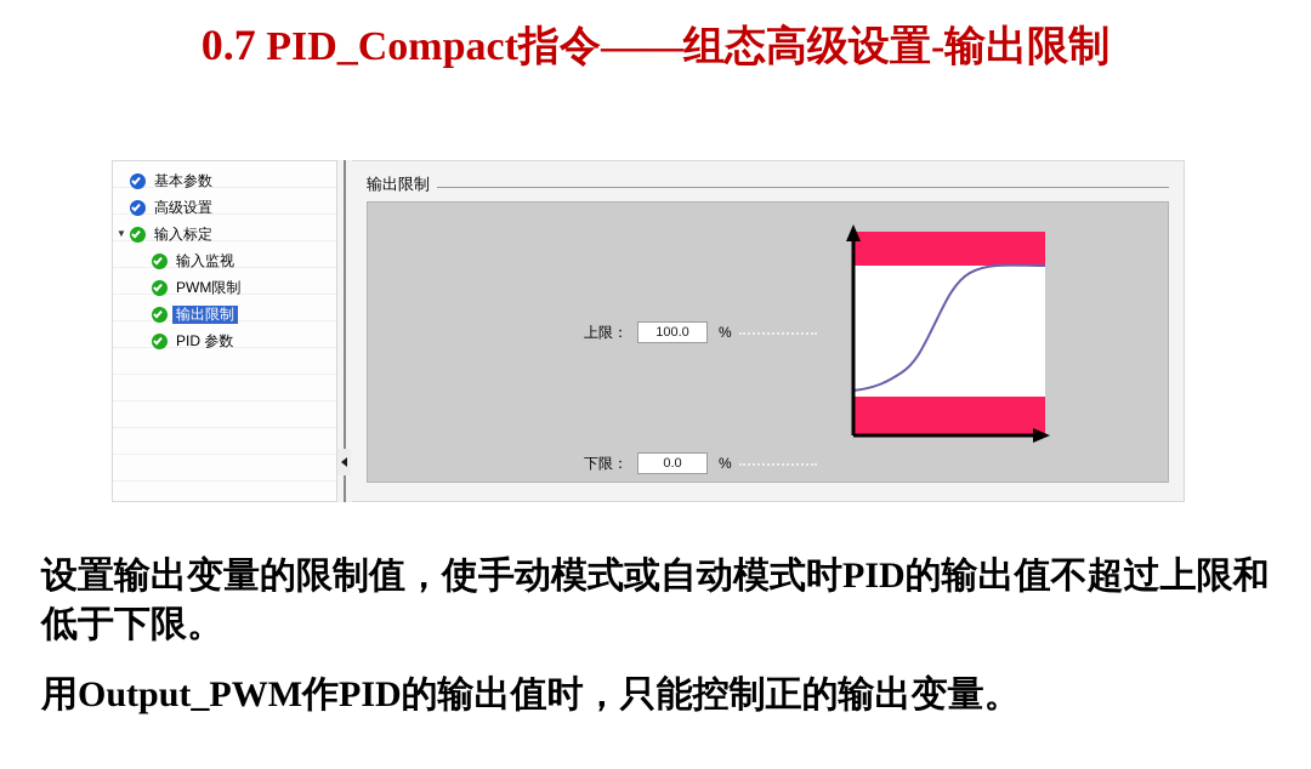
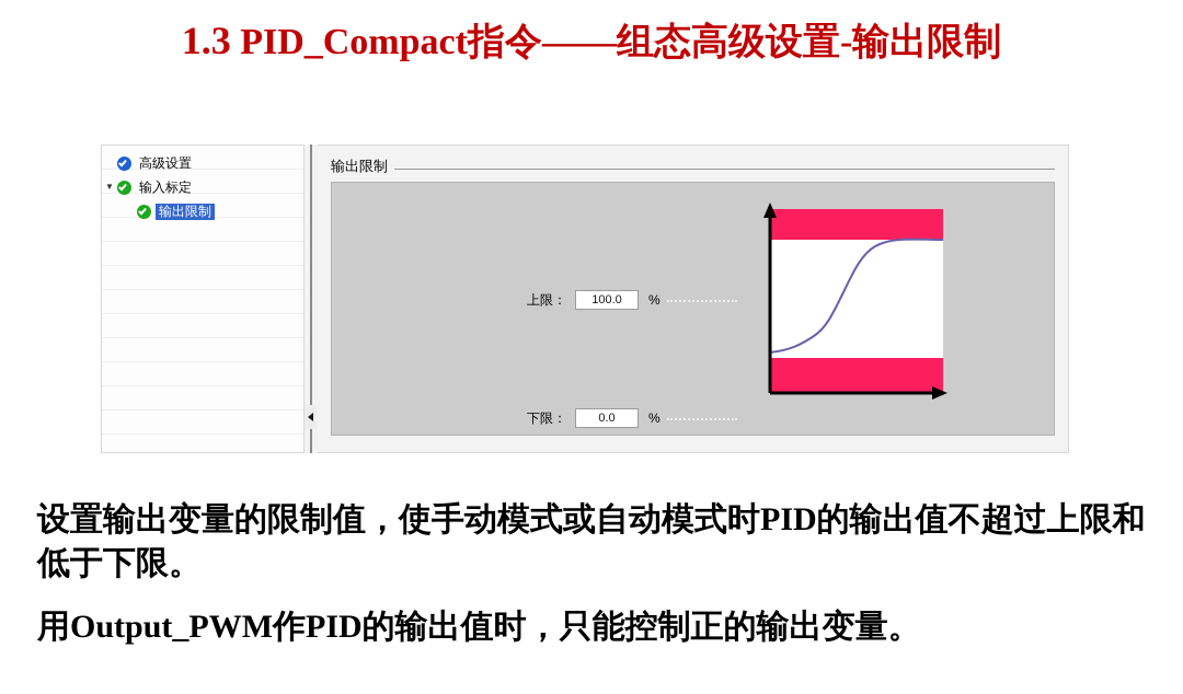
- 0.7 PID_Compact指令——组态高级设置-输出限制
+ 1.3 PID_Compact指令——组态高级设置-输出限制
- 基本参数
  高级设置
  ▼
  输入标定
- 输入监视
- PWM限制
  输出限制
- PID 参数
  输出限制
  上限：
  100.0
  %
  下限：
  0.0
  %
  设置输出变量的限制值，使手动模式或自动模式时PID的输出值不超过上限和低于下限。
  用Output_PWM作PID的输出值时，只能控制正的输出变量。
